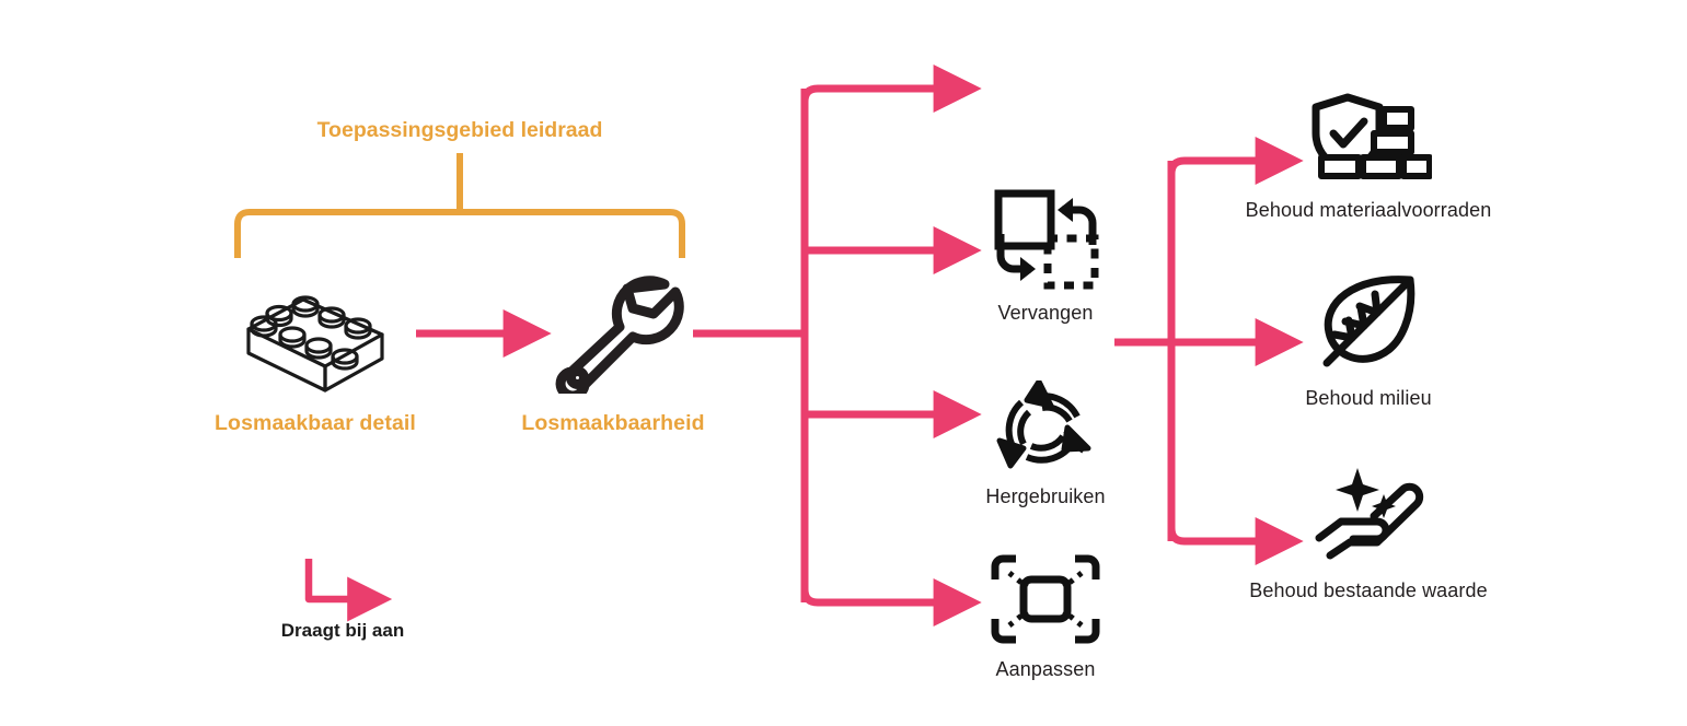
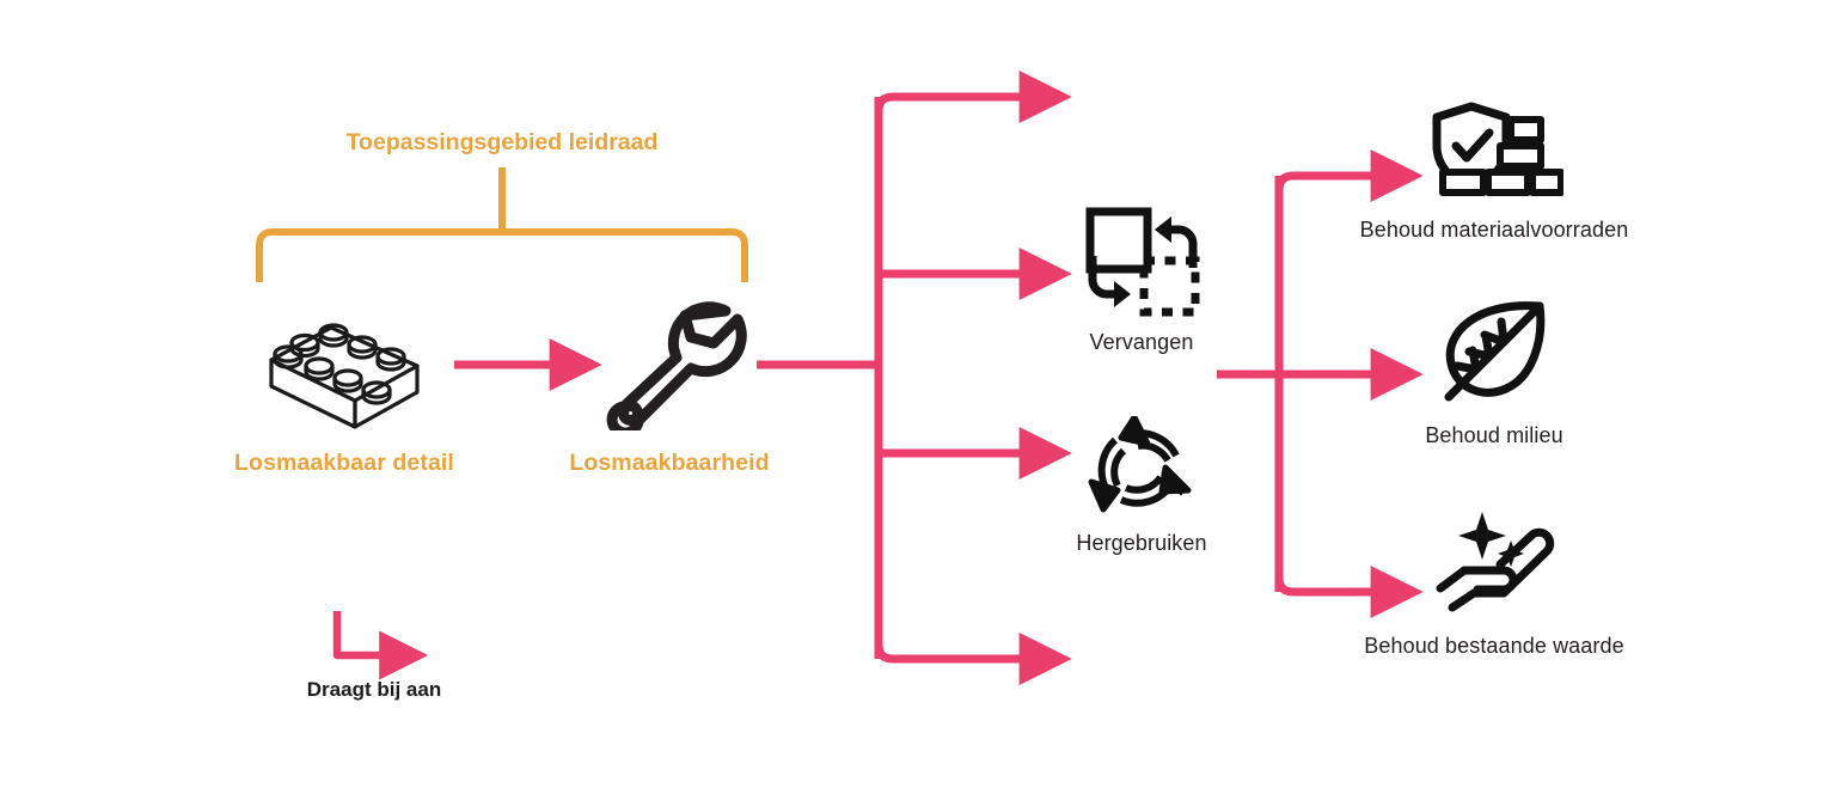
  Toepassingsgebied leidraad
  Losmaakbaar detail
  Losmaakbaarheid
  Draagt bij aan
  Vervangen
  Hergebruiken
- Aanpassen
  Behoud materiaalvoorraden
  Behoud milieu
  Behoud bestaande waarde
